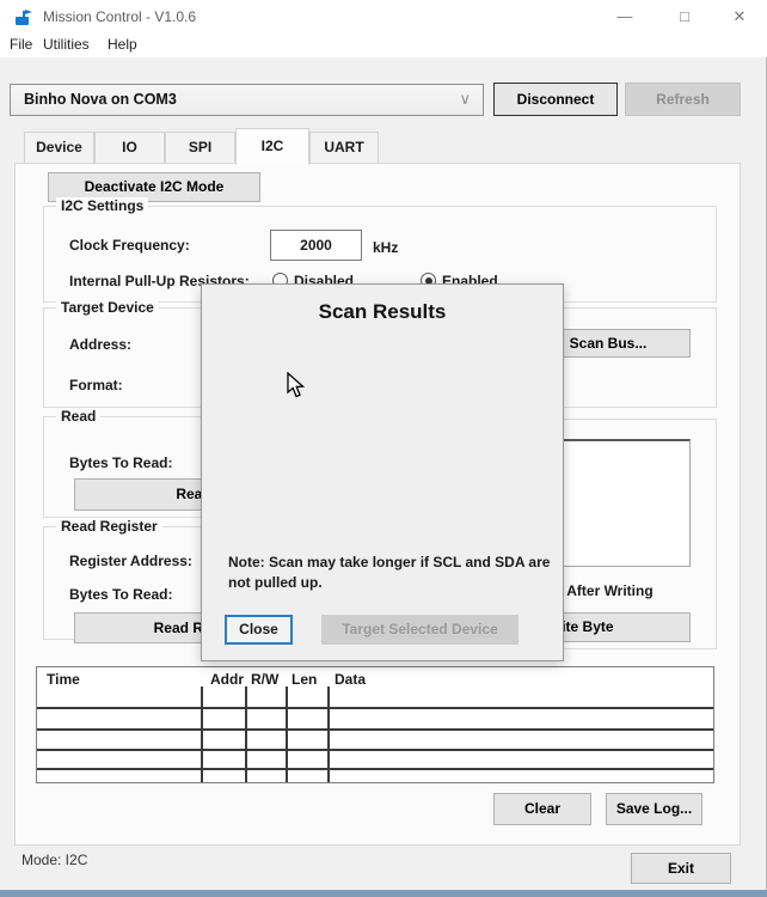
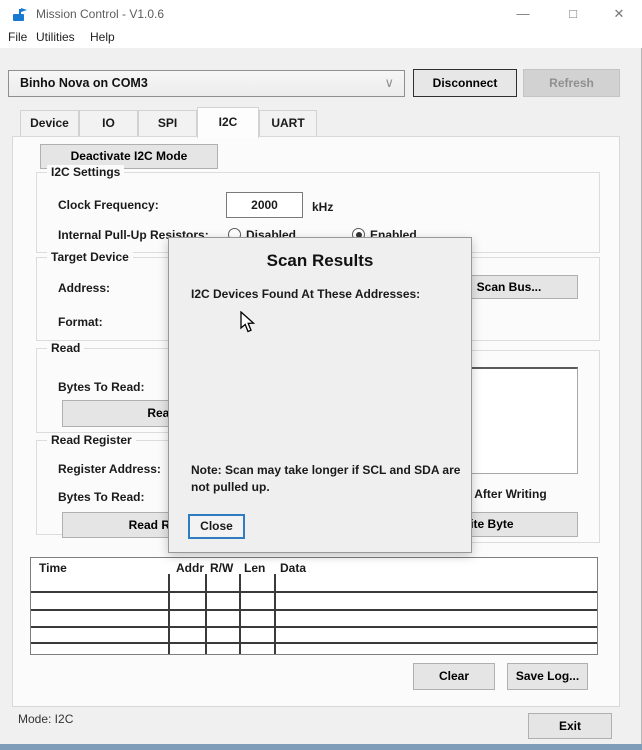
  Mission Control - V1.0.6
  —
  □
  ✕
  File
  Utilities
  Help
  Binho Nova on COM3
  ∨
  Disconnect
  Refresh
  Device
  IO
  SPI
  I2C
  UART
  Deactivate I2C Mode
  I2C Settings
  Clock Frequency:
  2000
  kHz
  Internal Pull-Up Resistors:
  Disabled
  Enabled
  Target Device
  Address:
  Format:
  Scan Bus...
  Read
  Bytes To Read:
  Rea
  After Writing
  Read Register
  Register Address:
  Bytes To Read:
  Time
  Addr
  R/W
  Len
  Data
  Clear
  Save Log...
  Mode: I2C
  Exit
  Scan Results
+ I2C Devices Found At These Addresses:
  Note: Scan may take longer if SCL and SDA are not pulled up.
  Close
- Target Selected Device
